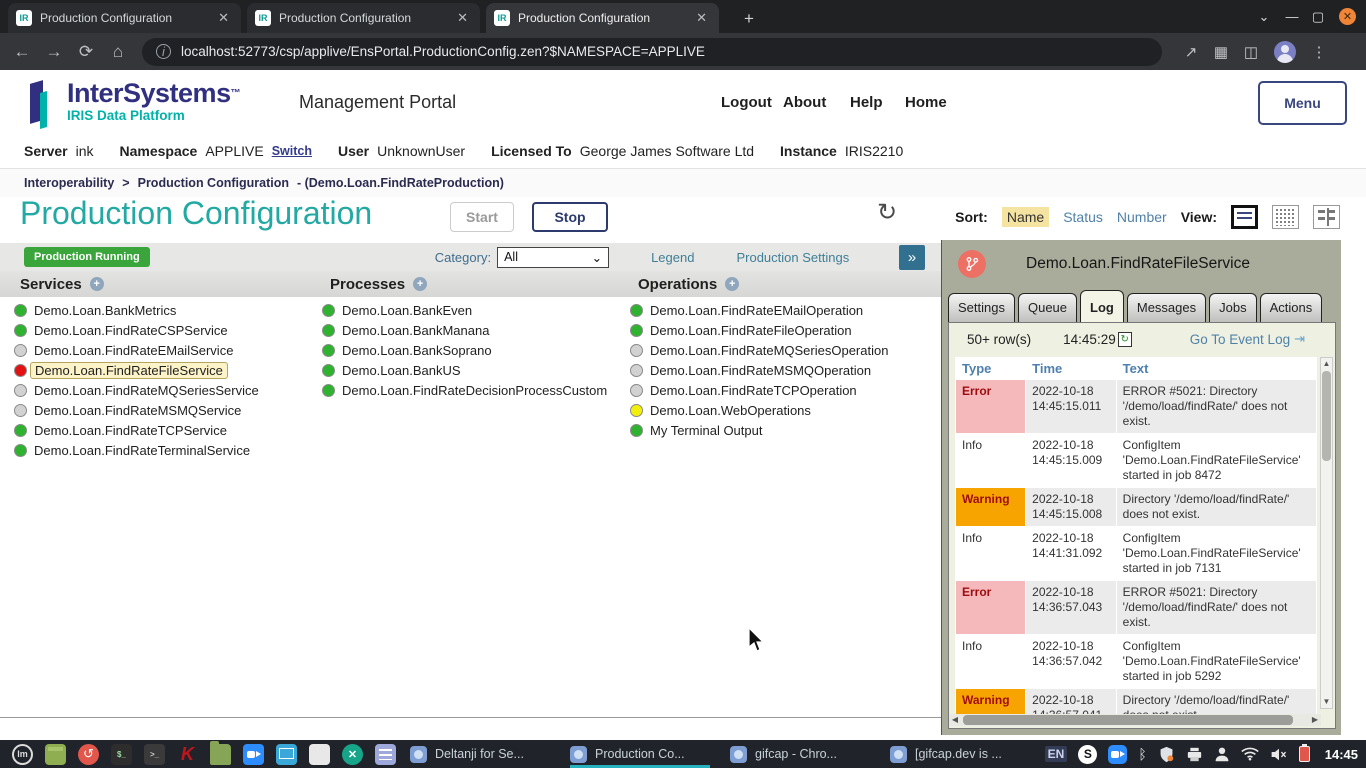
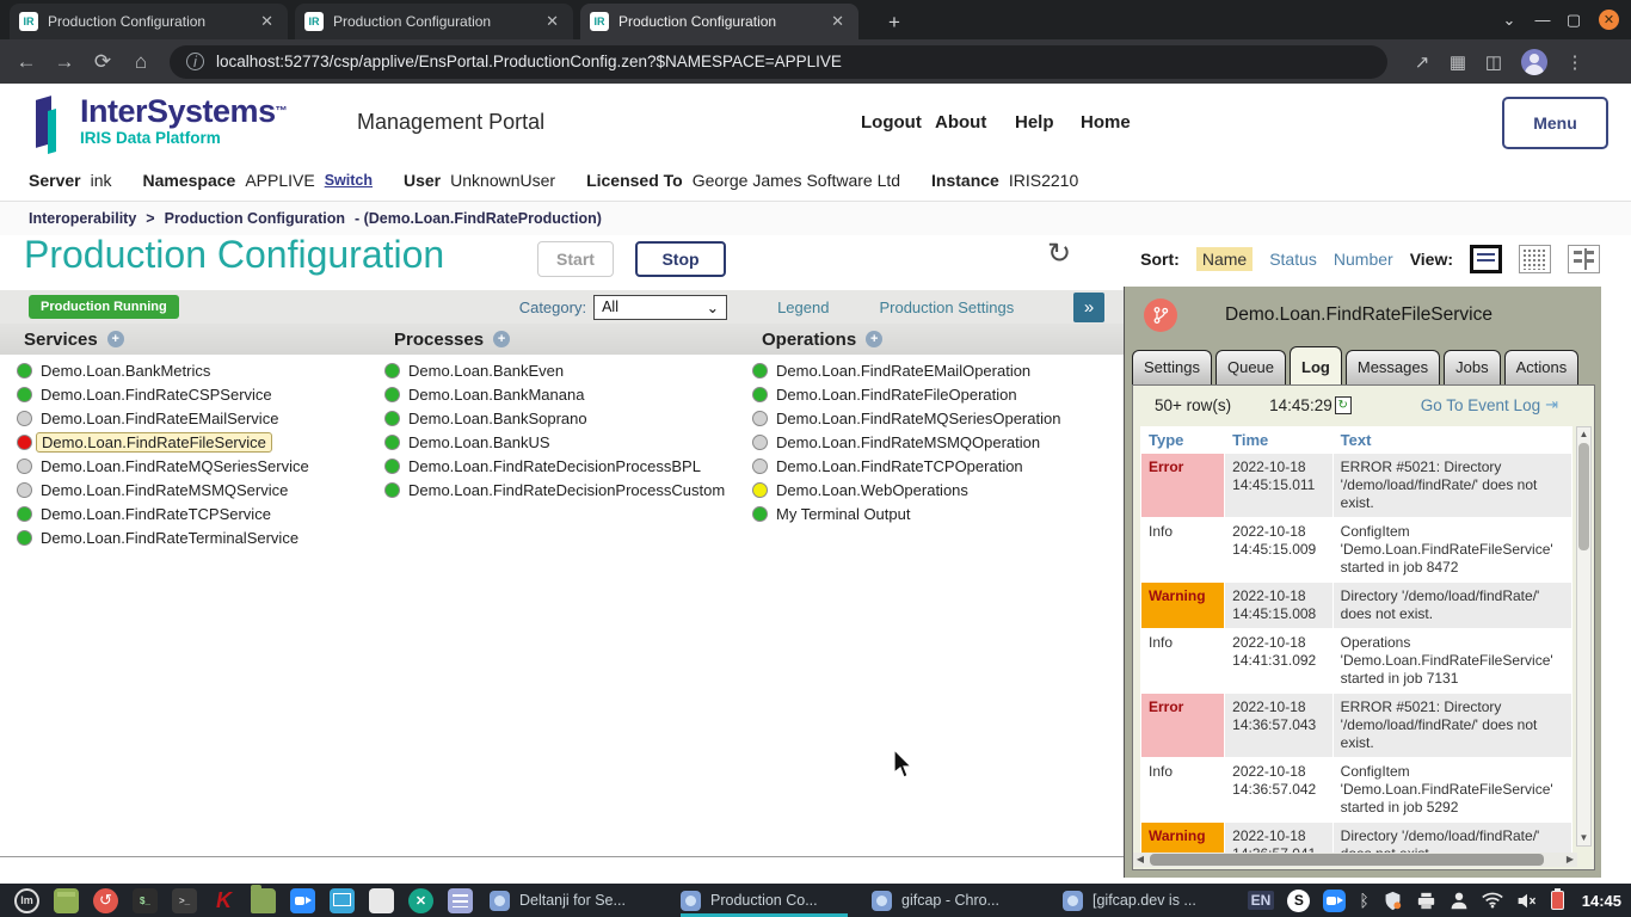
  IR
  Production Configuration
  ✕
  IR
  Production Configuration
  ✕
  IR
  Production Configuration
  ✕
  +
  ⌄
  —
  ▢
  ✕
  ←
  →
  ⟳
  ⌂
  i
  localhost:52773/csp/applive/EnsPortal.ProductionConfig.zen?$NAMESPACE=APPLIVE
  ↗
  ▦
  ◫
  ⋮
  InterSystems™
  IRIS Data Platform
  Management Portal
  Logout
  About
  Help
  Home
  Menu
  Server
  ink
  Namespace
  APPLIVE
  Switch
  User
  UnknownUser
  Licensed To
  George James Software Ltd
  Instance
  IRIS2210
  Interoperability
  >
  Production Configuration
  - (Demo.Loan.FindRateProduction)
  Production Configuration
  Start
  Stop
  ↻
  Sort:
  Name
  Status
  Number
  View:
  Production Running
  Category:
  All
  ⌄
  Legend
  Production Settings
  »
  Services
  +
  Processes
  +
  Operations
  +
  Demo.Loan.BankMetrics
  Demo.Loan.FindRateCSPService
  Demo.Loan.FindRateEMailService
  Demo.Loan.FindRateFileService
  Demo.Loan.FindRateMQSeriesService
  Demo.Loan.FindRateMSMQService
  Demo.Loan.FindRateTCPService
  Demo.Loan.FindRateTerminalService
  Demo.Loan.BankEven
  Demo.Loan.BankManana
  Demo.Loan.BankSoprano
  Demo.Loan.BankUS
+ Demo.Loan.FindRateDecisionProcessBPL
  Demo.Loan.FindRateDecisionProcessCustom
  Demo.Loan.FindRateEMailOperation
  Demo.Loan.FindRateFileOperation
  Demo.Loan.FindRateMQSeriesOperation
  Demo.Loan.FindRateMSMQOperation
  Demo.Loan.FindRateTCPOperation
  Demo.Loan.WebOperations
  My Terminal Output
  Demo.Loan.FindRateFileService
  Settings
  Queue
  Log
  Messages
  Jobs
  Actions
  50+ row(s)
  14:45:29
  ↻
  Go To Event Log
  ⇥
  Type	Time	Text
  Error	2022-10-1814:45:15.011	ERROR #5021: Directory '/demo/load/findRate/' does not exist.
  Info	2022-10-1814:45:15.009	ConfigItem 'Demo.Loan.FindRateFileService' started in job 8472
  Warning	2022-10-1814:45:15.008	Directory '/demo/load/findRate/' does not exist.
- Info	2022-10-1814:41:31.092	ConfigItem 'Demo.Loan.FindRateFileService' started in job 7131
+ Info	2022-10-1814:41:31.092	Operations 'Demo.Loan.FindRateFileService' started in job 7131
  Error	2022-10-1814:36:57.043	ERROR #5021: Directory '/demo/load/findRate/' does not exist.
  Info	2022-10-1814:36:57.042	ConfigItem 'Demo.Loan.FindRateFileService' started in job 5292
  ▲
  ▼
  ◀
  ▶
  lm
  ↺
  $_
  >_
  K
  ✕
  Deltanji for Se...
  Production Co...
  gifcap - Chro...
  [gifcap.dev is ...
  EN
  S
  ᛒ
  14:45
